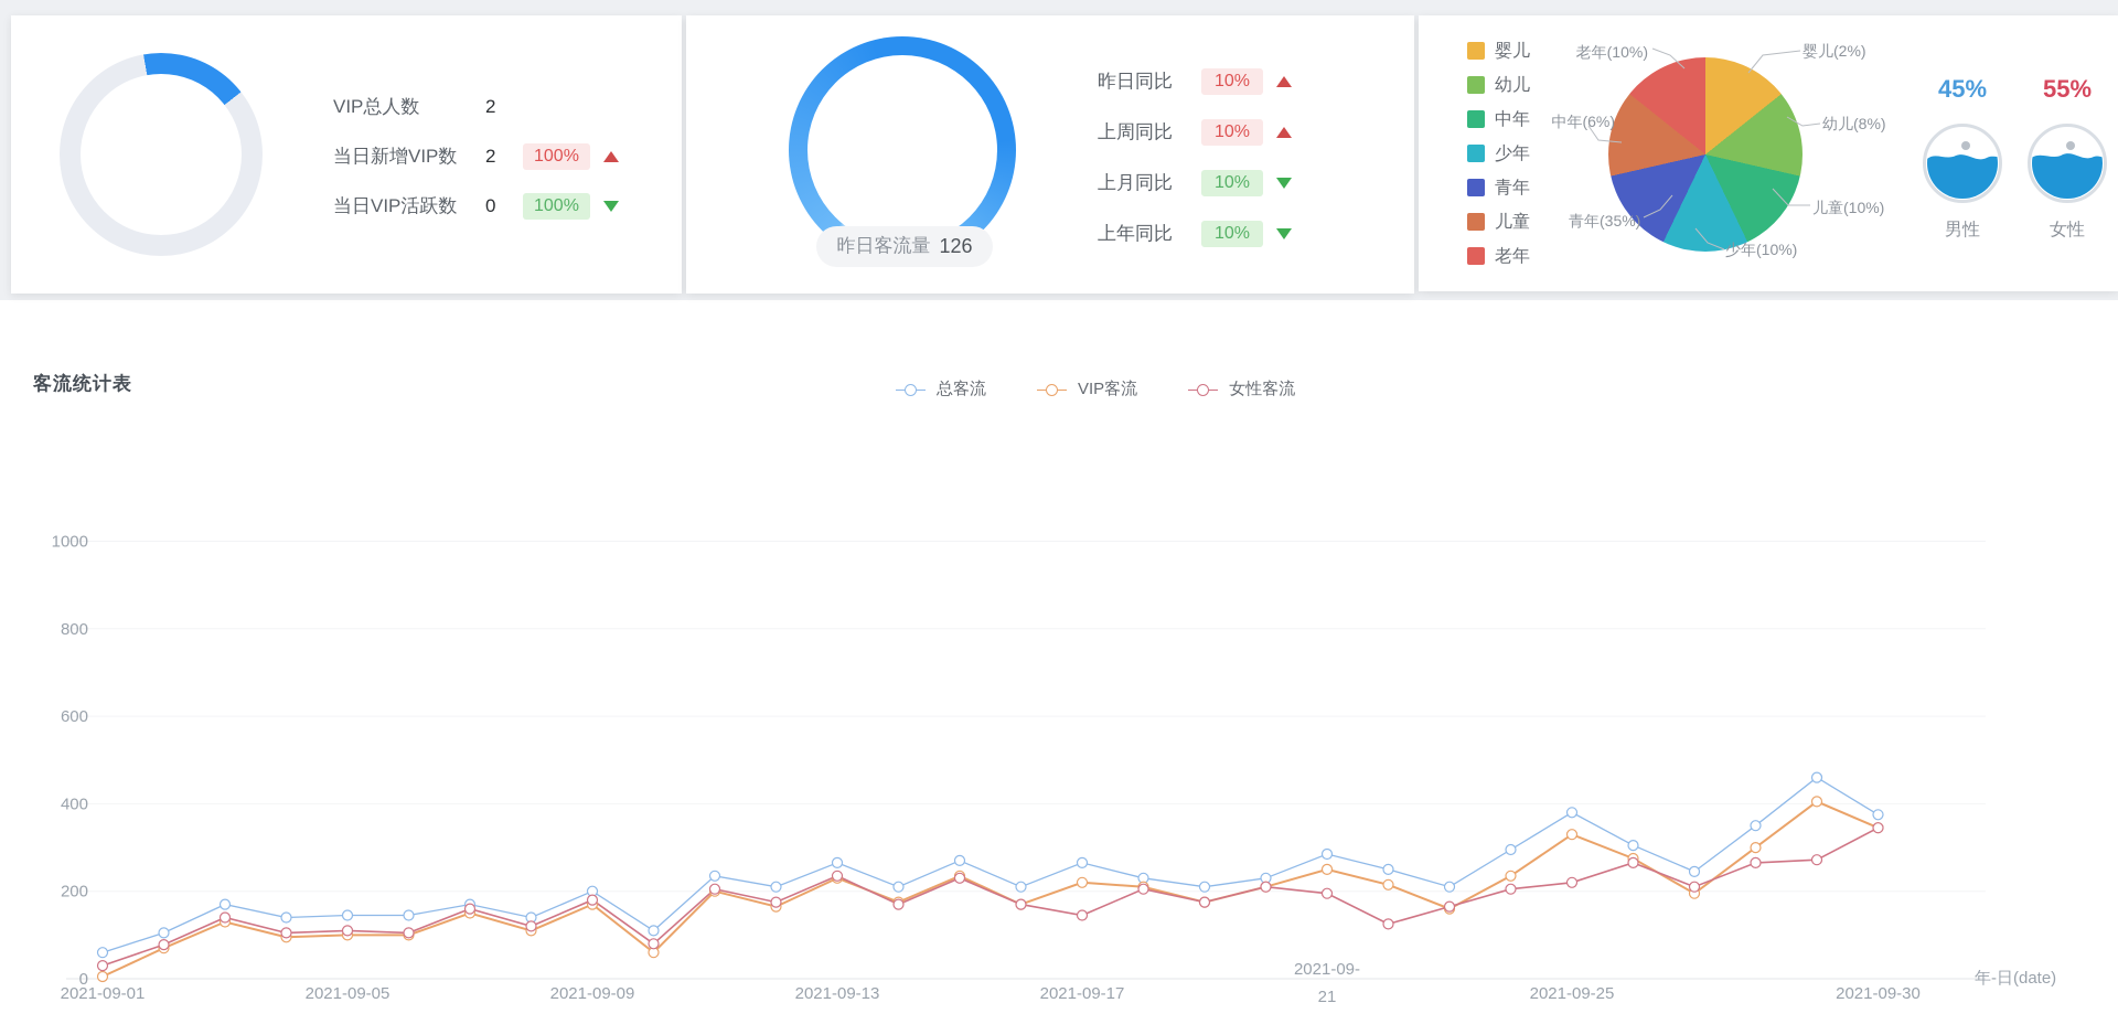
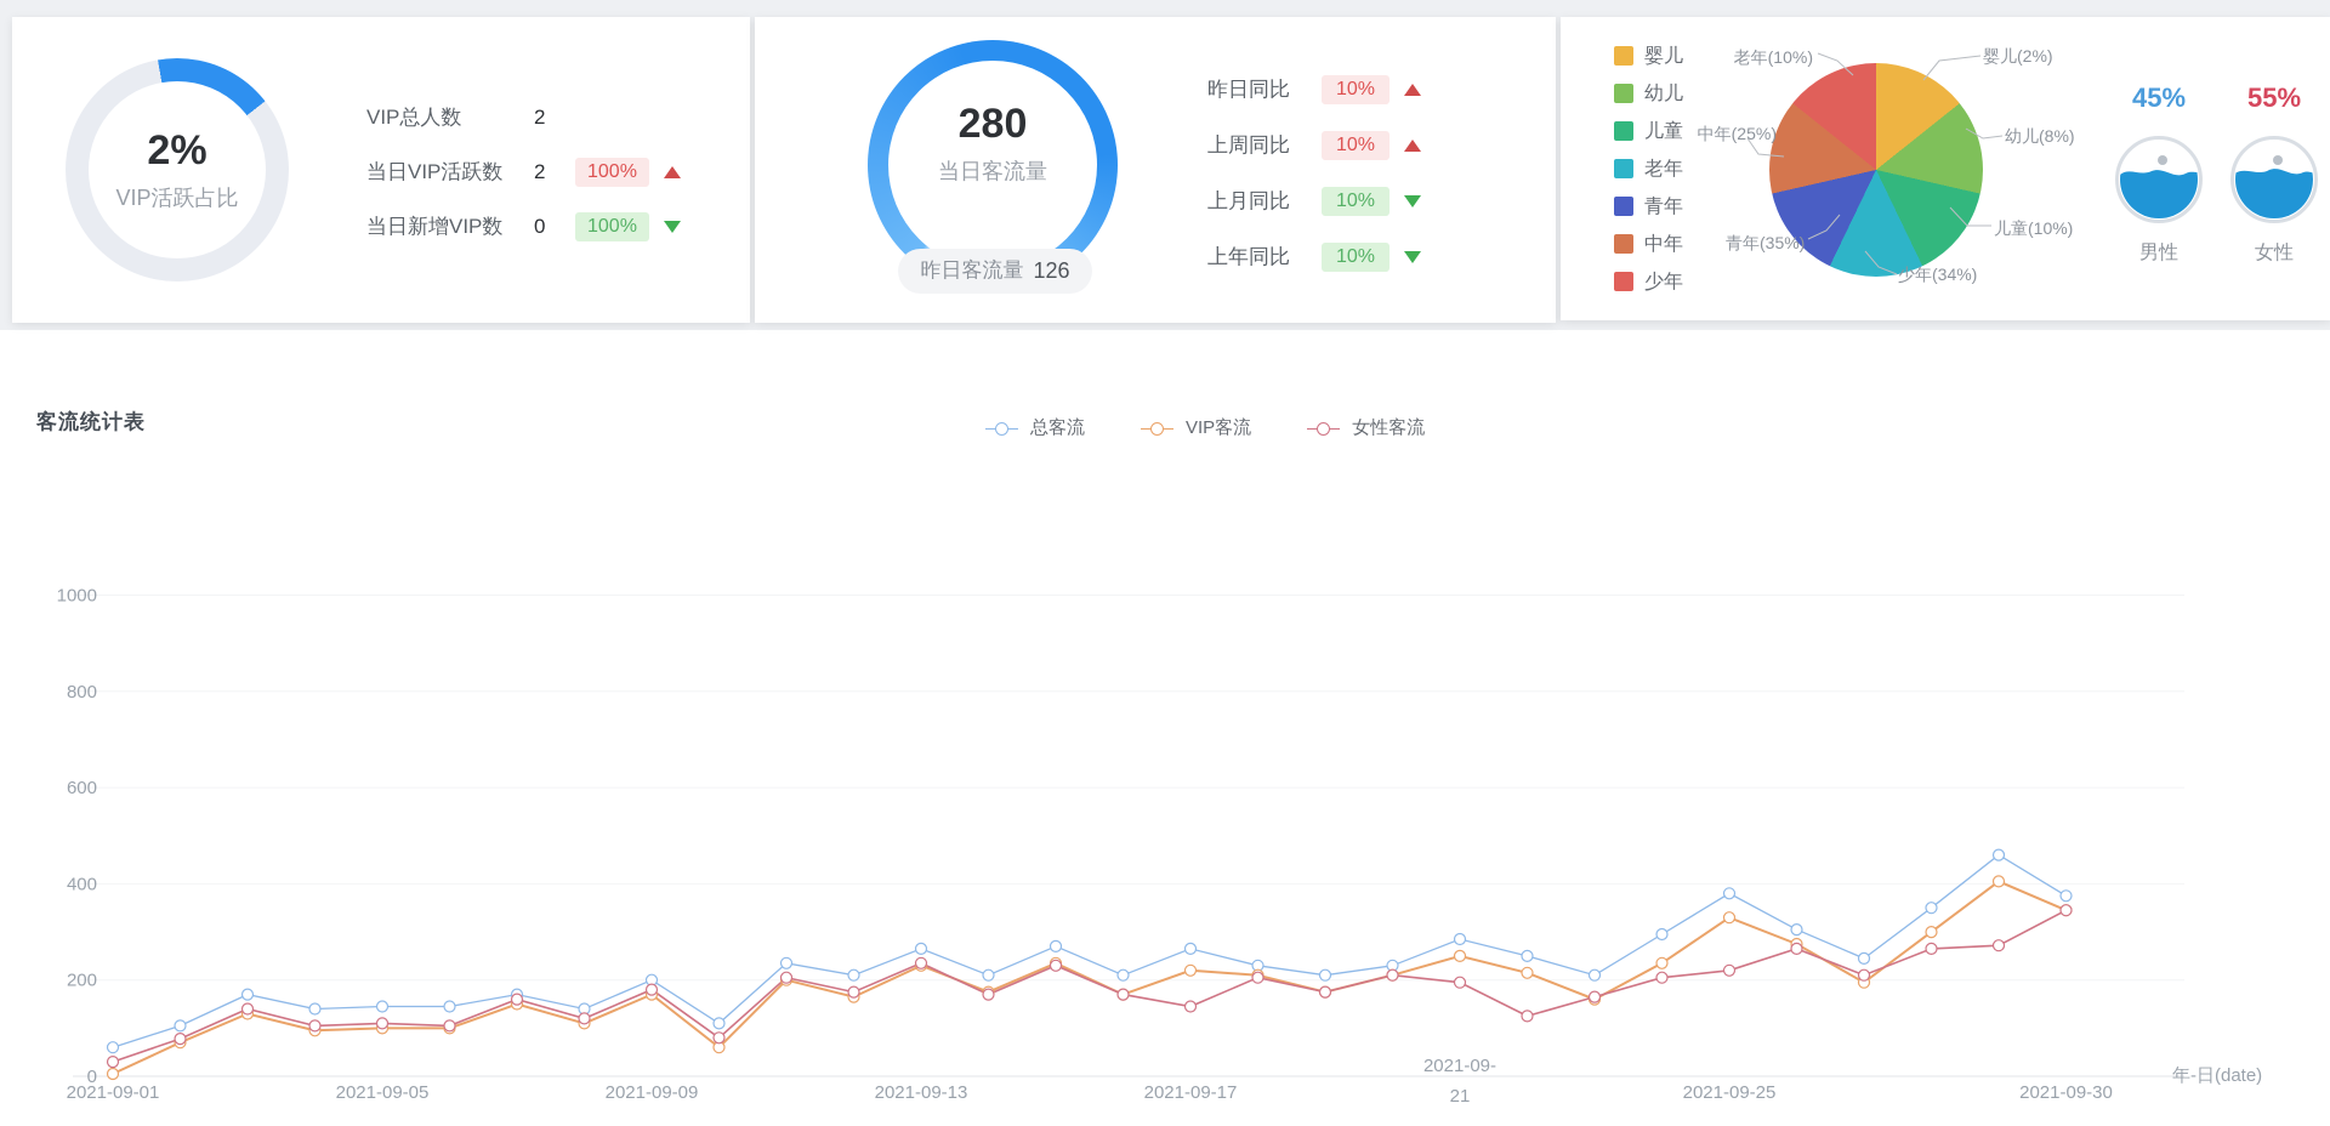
+ 2%
+ VIP活跃占比
  VIP总人数
  2
- 当日新增VIP数
+ 当日VIP活跃数
  2
  100%
- 当日VIP活跃数
+ 当日新增VIP数
  0
  100%
+ 280
+ 当日客流量
  昨日客流量
  126
  昨日同比
  10%
  上周同比
  10%
  上月同比
  10%
  上年同比
  10%
  婴儿
  幼儿
- 中年
+ 儿童
- 少年
+ 老年
  青年
- 儿童
+ 中年
- 老年
+ 少年
  婴儿(2%)
  幼儿(8%)
  儿童(10%)
- 少年(10%)
+ 少年(34%)
  青年(35%)
- 中年(6%)
+ 中年(25%)
  老年(10%)
  45%
  55%
  男性
  女性
  客流统计表
  总客流
  VIP客流
  女性客流
  0
  200
  400
  600
  800
  1000
  2021-09-01
  2021-09-05
  2021-09-09
  2021-09-13
  2021-09-17
  2021-09-
  21
  2021-09-25
  2021-09-30
  年-日(date)
